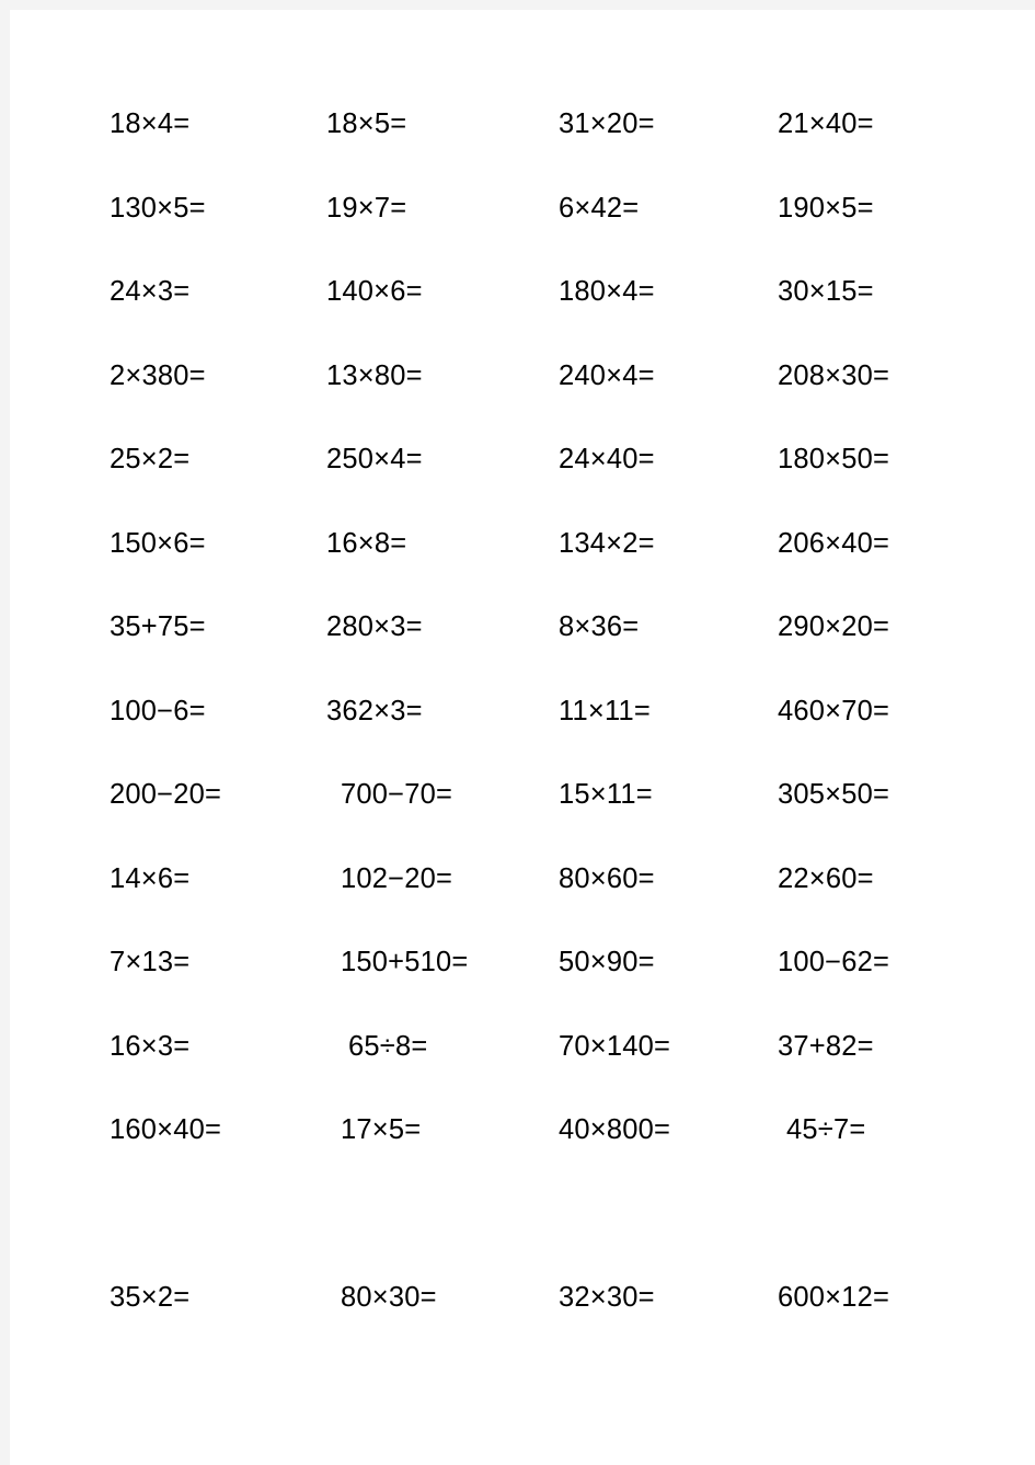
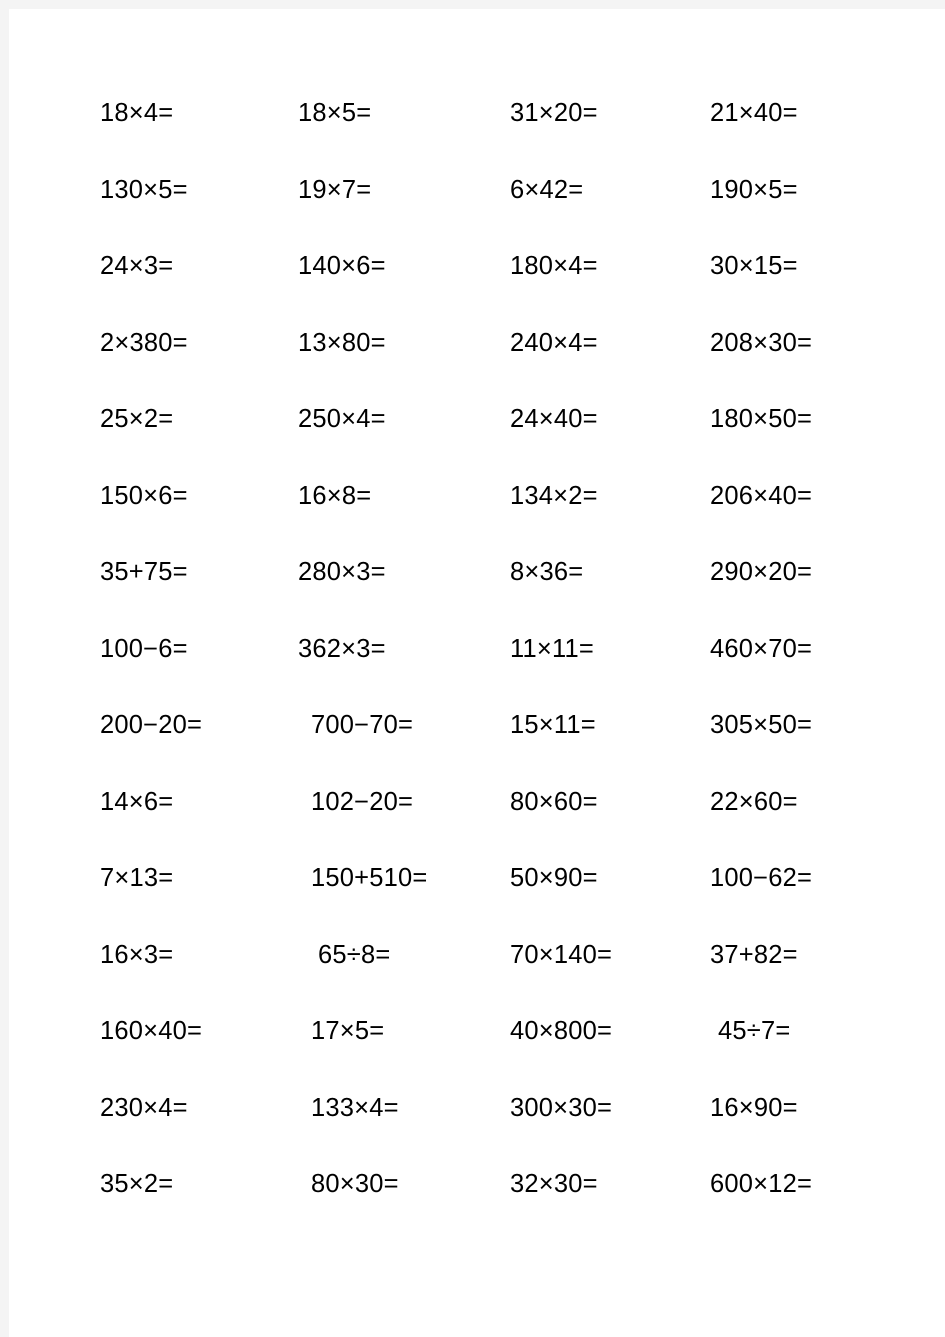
  18×4=
  18×5=
  31×20=
  21×40=
  130×5=
  19×7=
  6×42=
  190×5=
  24×3=
  140×6=
  180×4=
  30×15=
  2×380=
  13×80=
  240×4=
  208×30=
  25×2=
  250×4=
  24×40=
  180×50=
  150×6=
  16×8=
  134×2=
  206×40=
  35+75=
  280×3=
  8×36=
  290×20=
  100−6=
  362×3=
  11×11=
  460×70=
  200−20=
  700−70=
  15×11=
  305×50=
  14×6=
  102−20=
  80×60=
  22×60=
  7×13=
  150+510=
  50×90=
  100−62=
  16×3=
  65÷8=
  70×140=
  37+82=
  160×40=
  17×5=
  40×800=
  45÷7=
+ 230×4=
+ 133×4=
+ 300×30=
+ 16×90=
  35×2=
  80×30=
  32×30=
  600×12=
